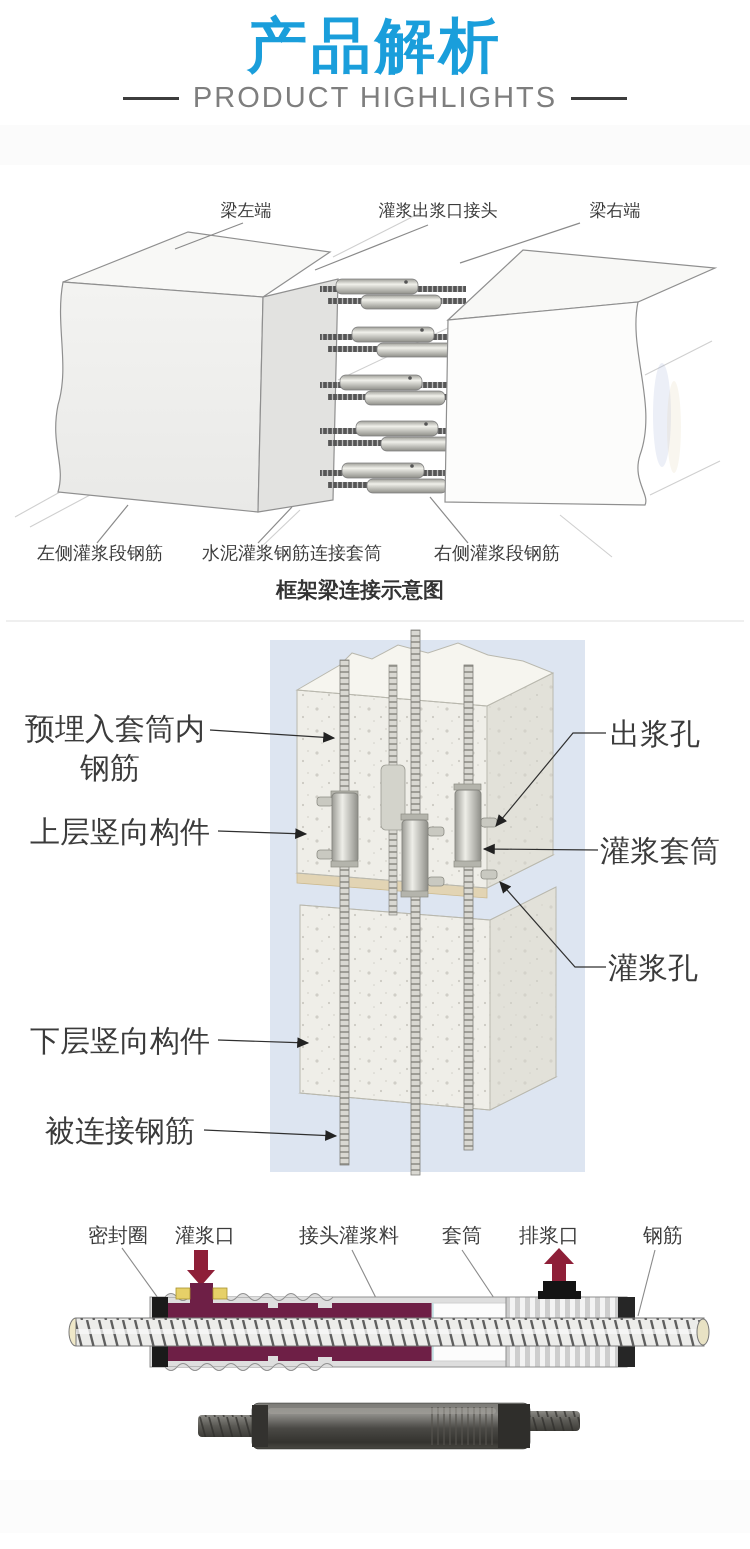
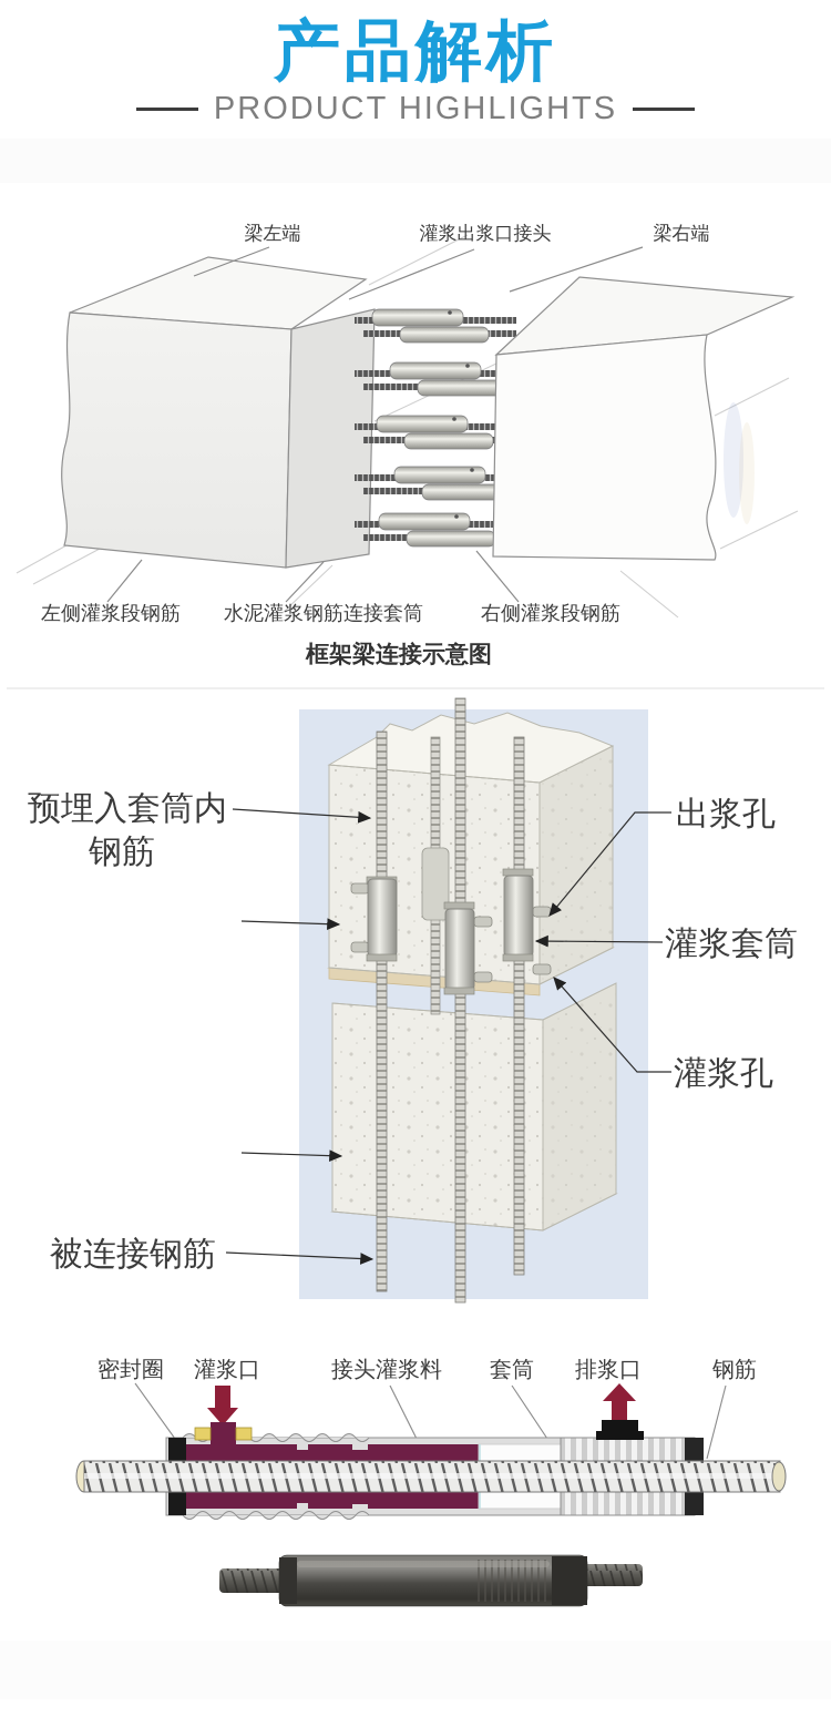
  产品解析
  PRODUCT HIGHLIGHTS
  梁左端
  灌浆出浆口接头
  梁右端
  左侧灌浆段钢筋
  水泥灌浆钢筋连接套筒
  右侧灌浆段钢筋
  框架梁连接示意图
  预埋入套筒内
  钢筋
- 上层竖向构件
- 下层竖向构件
  被连接钢筋
  出浆孔
  灌浆套筒
  灌浆孔
  密封圈
  灌浆口
  接头灌浆料
  套筒
  排浆口
  钢筋
